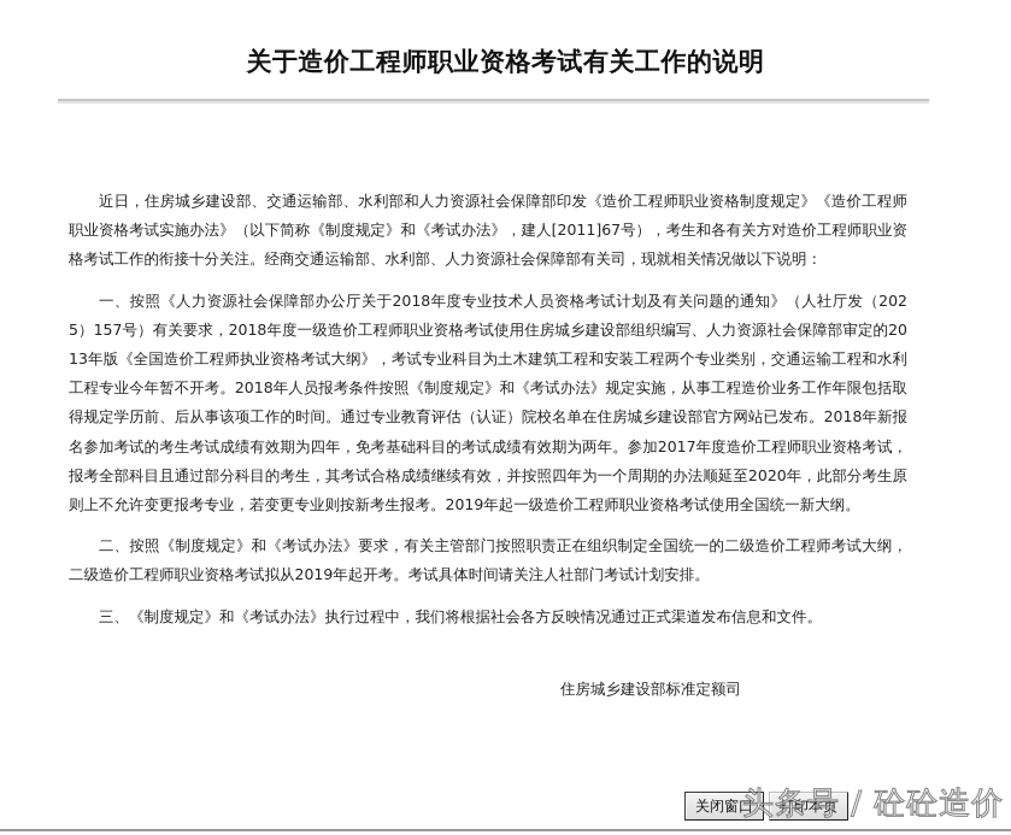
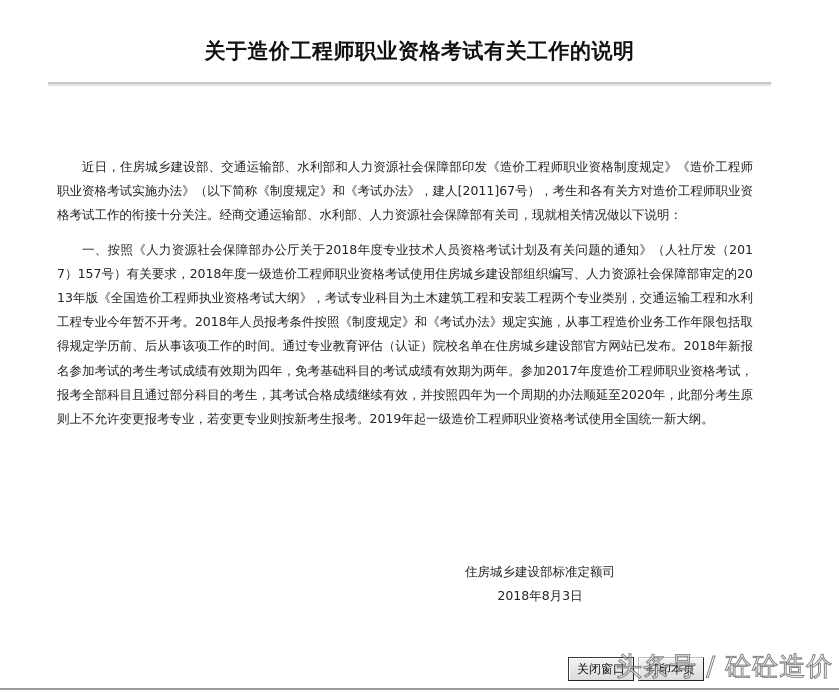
  关于造价工程师职业资格考试有关工作的说明
  近日，住房城乡建设部、交通运输部、水利部和人力资源社会保障部印发《造价工程师职业资格制度规定》《造价工程师职业资格考试实施办法》（以下简称《制度规定》和《考试办法》，建人[2011]67号），考生和各有关方对造价工程师职业资格考试工作的衔接十分关注。经商交通运输部、水利部、人力资源社会保障部有关司，现就相关情况做以下说明：
- 一、按照《人力资源社会保障部办公厅关于2018年度专业技术人员资格考试计划及有关问题的通知》（人社厅发（2025）157号）有关要求，2018年度一级造价工程师职业资格考试使用住房城乡建设部组织编写、人力资源社会保障部审定的2013年版《全国造价工程师执业资格考试大纲》，考试专业科目为土木建筑工程和安装工程两个专业类别，交通运输工程和水利工程专业今年暂不开考。2018年人员报考条件按照《制度规定》和《考试办法》规定实施，从事工程造价业务工作年限包括取得规定学历前、后从事该项工作的时间。通过专业教育评估（认证）院校名单在住房城乡建设部官方网站已发布。2018年新报名参加考试的考生考试成绩有效期为四年，免考基础科目的考试成绩有效期为两年。参加2017年度造价工程师职业资格考试，报考全部科目且通过部分科目的考生，其考试合格成绩继续有效，并按照四年为一个周期的办法顺延至2020年，此部分考生原则上不允许变更报考专业，若变更专业则按新考生报考。2019年起一级造价工程师职业资格考试使用全国统一新大纲。
+ 一、按照《人力资源社会保障部办公厅关于2018年度专业技术人员资格考试计划及有关问题的通知》（人社厅发（2017）157号）有关要求，2018年度一级造价工程师职业资格考试使用住房城乡建设部组织编写、人力资源社会保障部审定的2013年版《全国造价工程师执业资格考试大纲》，考试专业科目为土木建筑工程和安装工程两个专业类别，交通运输工程和水利工程专业今年暂不开考。2018年人员报考条件按照《制度规定》和《考试办法》规定实施，从事工程造价业务工作年限包括取得规定学历前、后从事该项工作的时间。通过专业教育评估（认证）院校名单在住房城乡建设部官方网站已发布。2018年新报名参加考试的考生考试成绩有效期为四年，免考基础科目的考试成绩有效期为两年。参加2017年度造价工程师职业资格考试，报考全部科目且通过部分科目的考生，其考试合格成绩继续有效，并按照四年为一个周期的办法顺延至2020年，此部分考生原则上不允许变更报考专业，若变更专业则按新考生报考。2019年起一级造价工程师职业资格考试使用全国统一新大纲。
- 二、按照《制度规定》和《考试办法》要求，有关主管部门按照职责正在组织制定全国统一的二级造价工程师考试大纲，二级造价工程师职业资格考试拟从2019年起开考。考试具体时间请关注人社部门考试计划安排。
- 三、《制度规定》和《考试办法》执行过程中，我们将根据社会各方反映情况通过正式渠道发布信息和文件。
  住房城乡建设部标准定额司
+ 2018年8月3日
  关闭窗口
  打印本页
  头条号 / 砼砼造价
